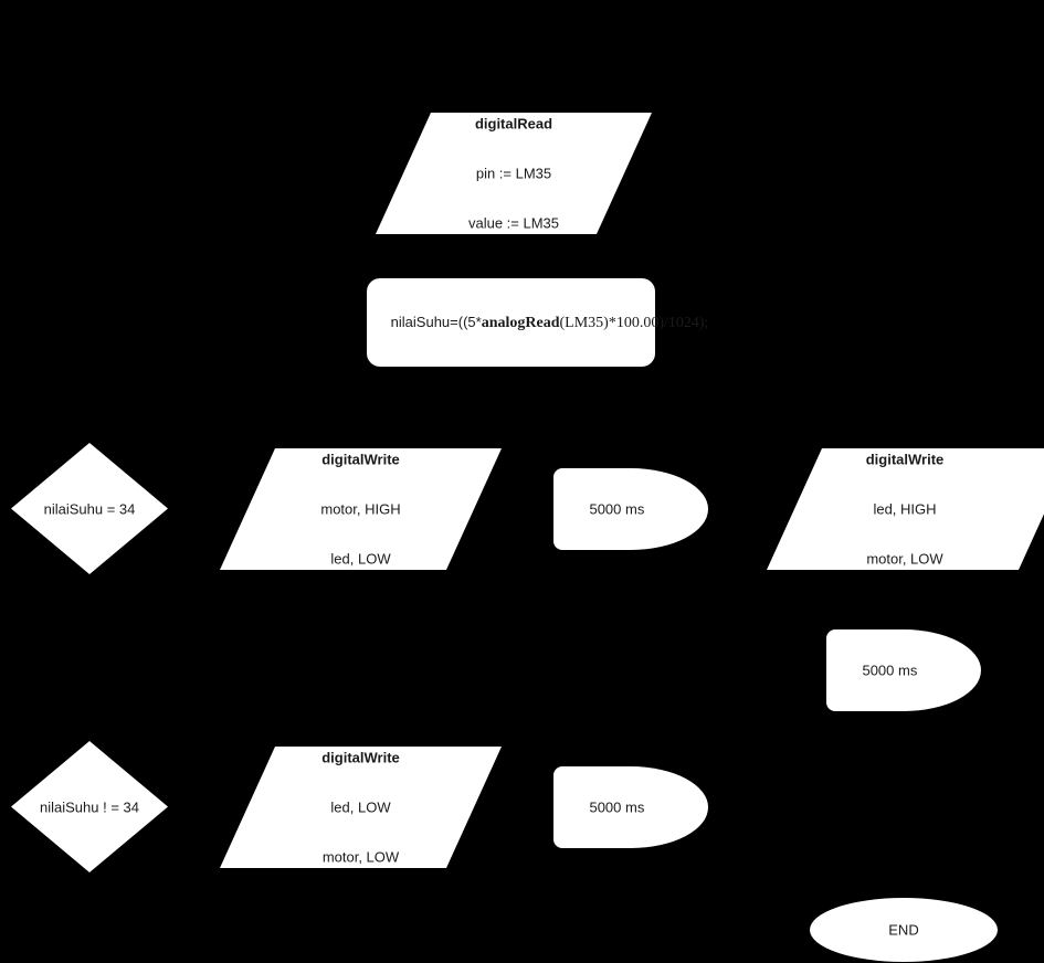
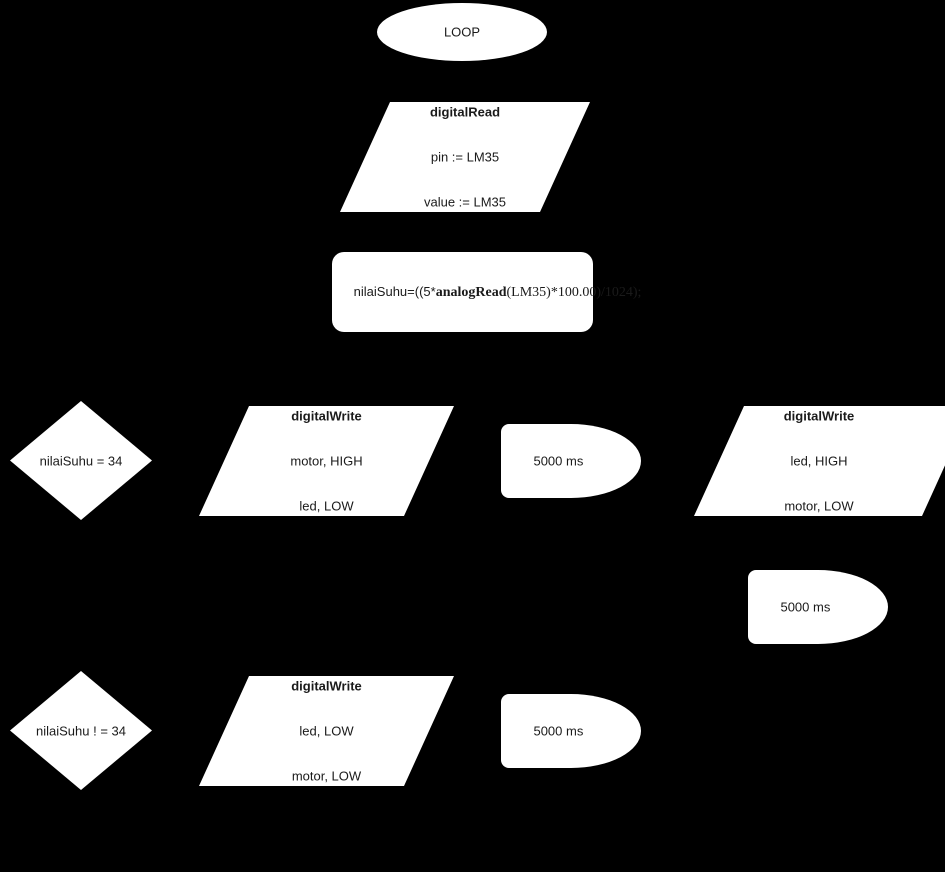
+ LOOP
  digitalRead
  pin := LM35
  value := LM35
  nilaiSuhu=((5*analogRead(LM35)*100.00)/1024);
  nilaiSuhu = 34
  digitalWrite
  motor, HIGH
  led, LOW
  5000 ms
  digitalWrite
  led, HIGH
  motor, LOW
  5000 ms
  nilaiSuhu ! = 34
  digitalWrite
  led, LOW
  motor, LOW
  5000 ms
- END
